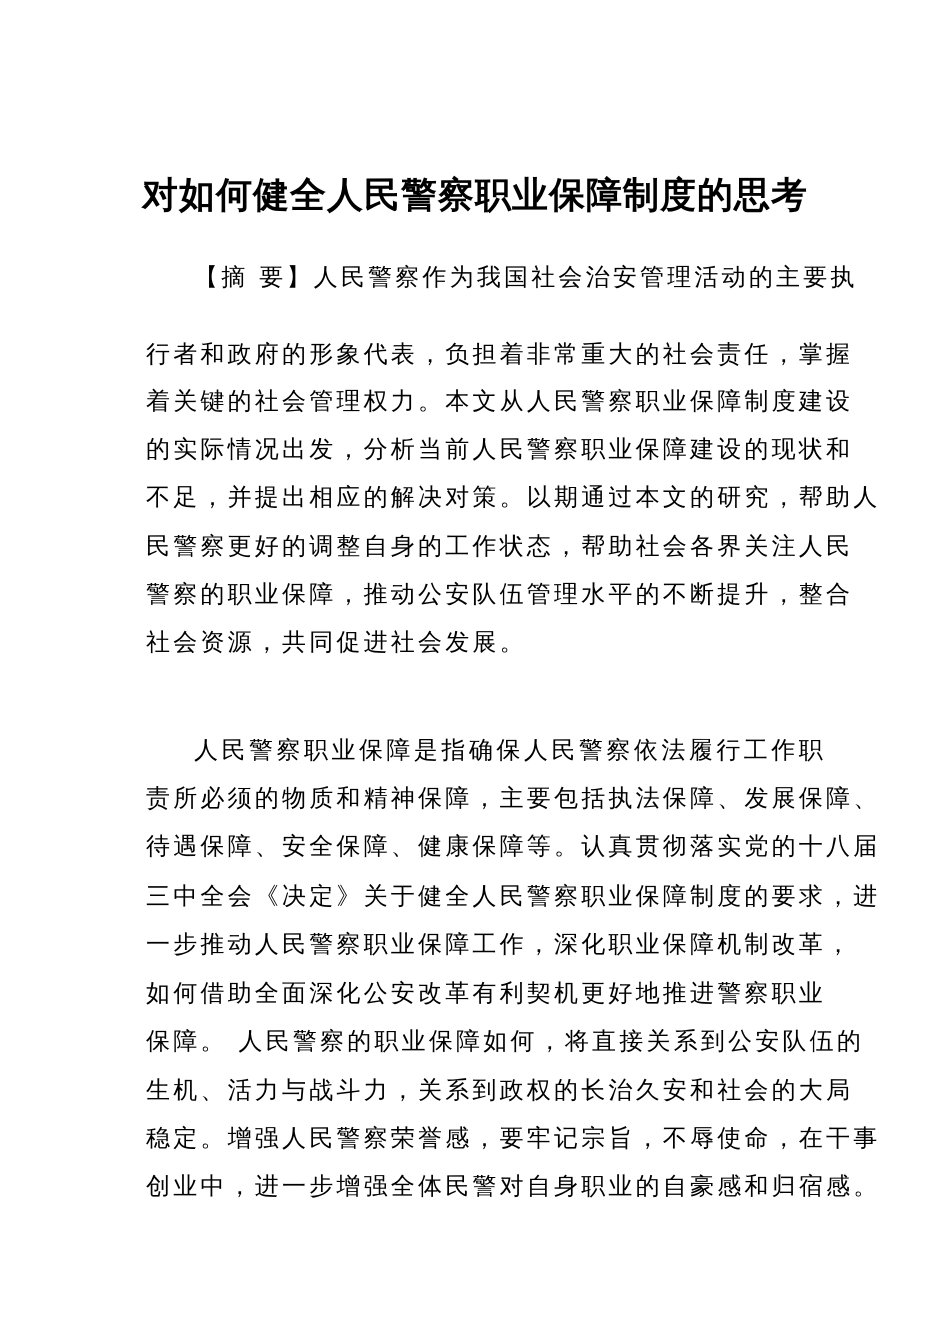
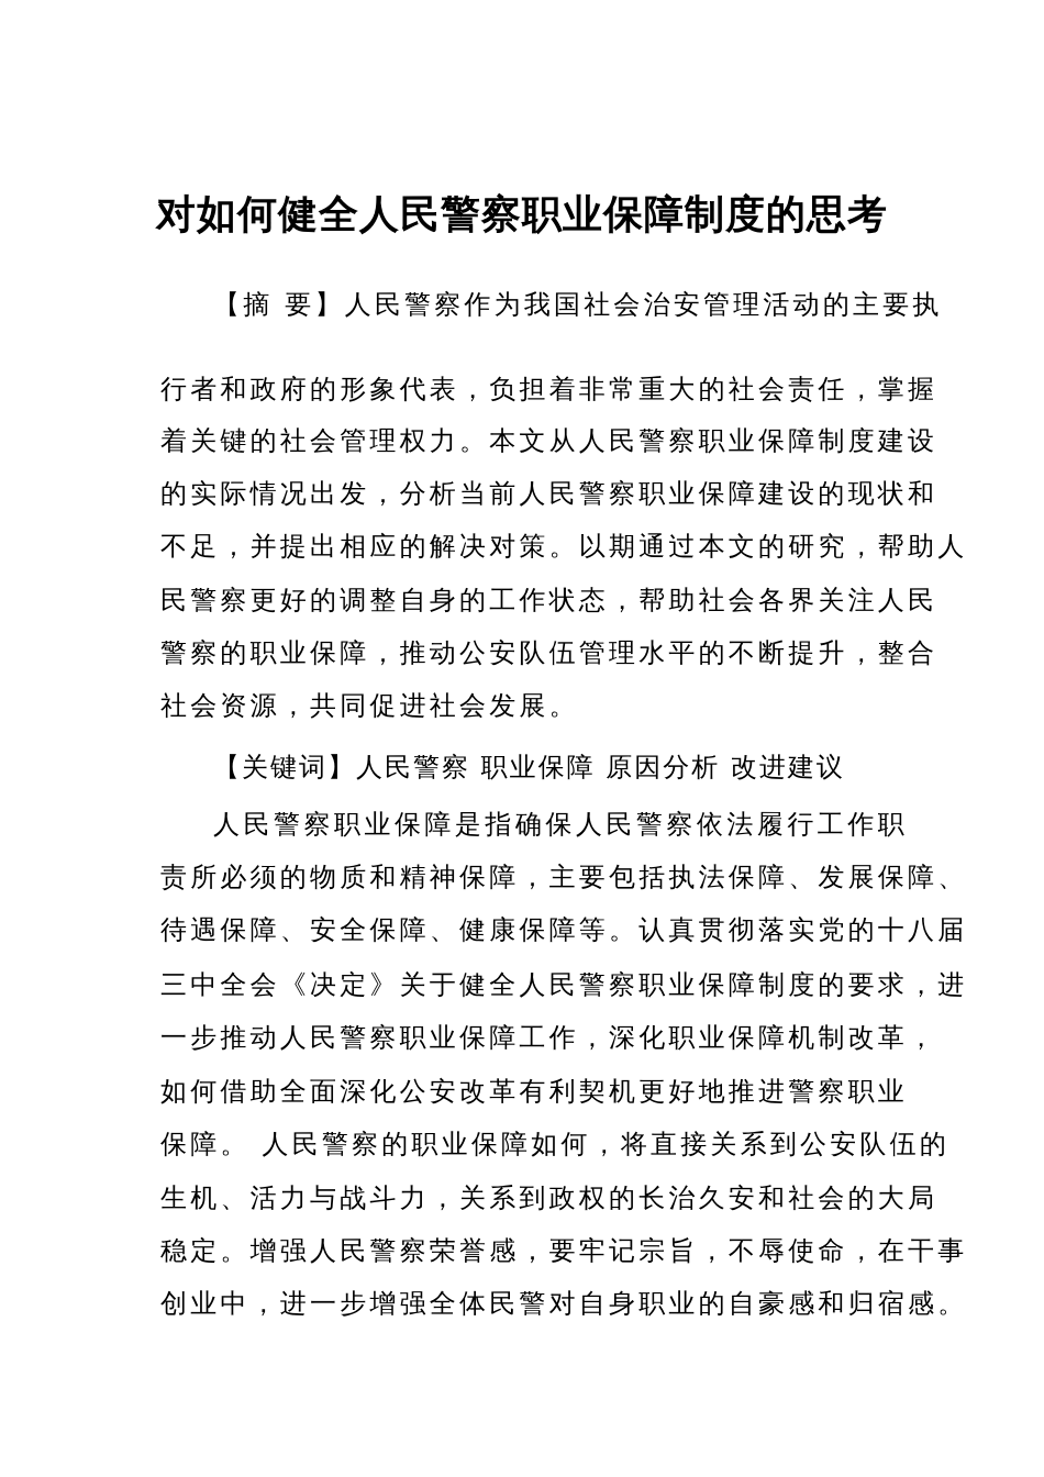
  对如何健全人民警察职业保障制度的思考
  【摘 要】人民警察作为我国社会治安管理活动的主要执
  行者和政府的形象代表，负担着非常重大的社会责任，掌握
  着关键的社会管理权力。本文从人民警察职业保障制度建设
  的实际情况出发，分析当前人民警察职业保障建设的现状和
  不足，并提出相应的解决对策。以期通过本文的研究，帮助人
  民警察更好的调整自身的工作状态，帮助社会各界关注人民
  警察的职业保障，推动公安队伍管理水平的不断提升，整合
  社会资源，共同促进社会发展。
+ 【关键词】人民警察 职业保障 原因分析 改进建议
  人民警察职业保障是指确保人民警察依法履行工作职
  责所必须的物质和精神保障，主要包括执法保障、发展保障、
  待遇保障、安全保障、健康保障等。认真贯彻落实党的十八届
  三中全会《决定》关于健全人民警察职业保障制度的要求，进
  一步推动人民警察职业保障工作，深化职业保障机制改革，
  如何借助全面深化公安改革有利契机更好地推进警察职业
  保障。 人民警察的职业保障如何，将直接关系到公安队伍的
  生机、活力与战斗力，关系到政权的长治久安和社会的大局
  稳定。增强人民警察荣誉感，要牢记宗旨，不辱使命，在干事
  创业中，进一步增强全体民警对自身职业的自豪感和归宿感。
